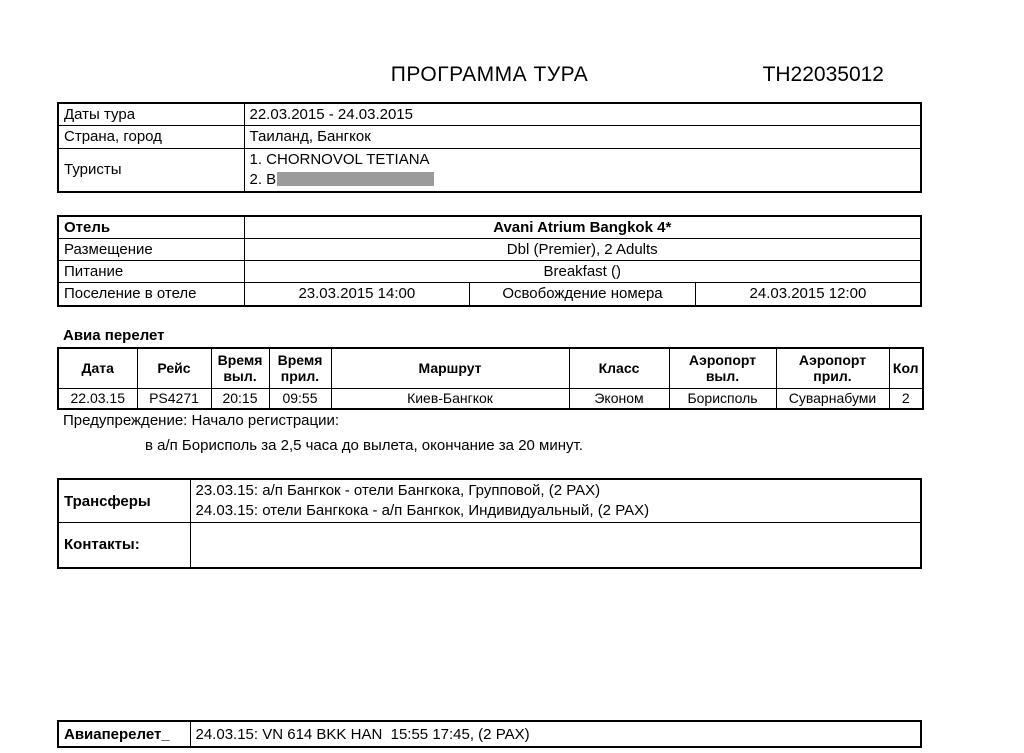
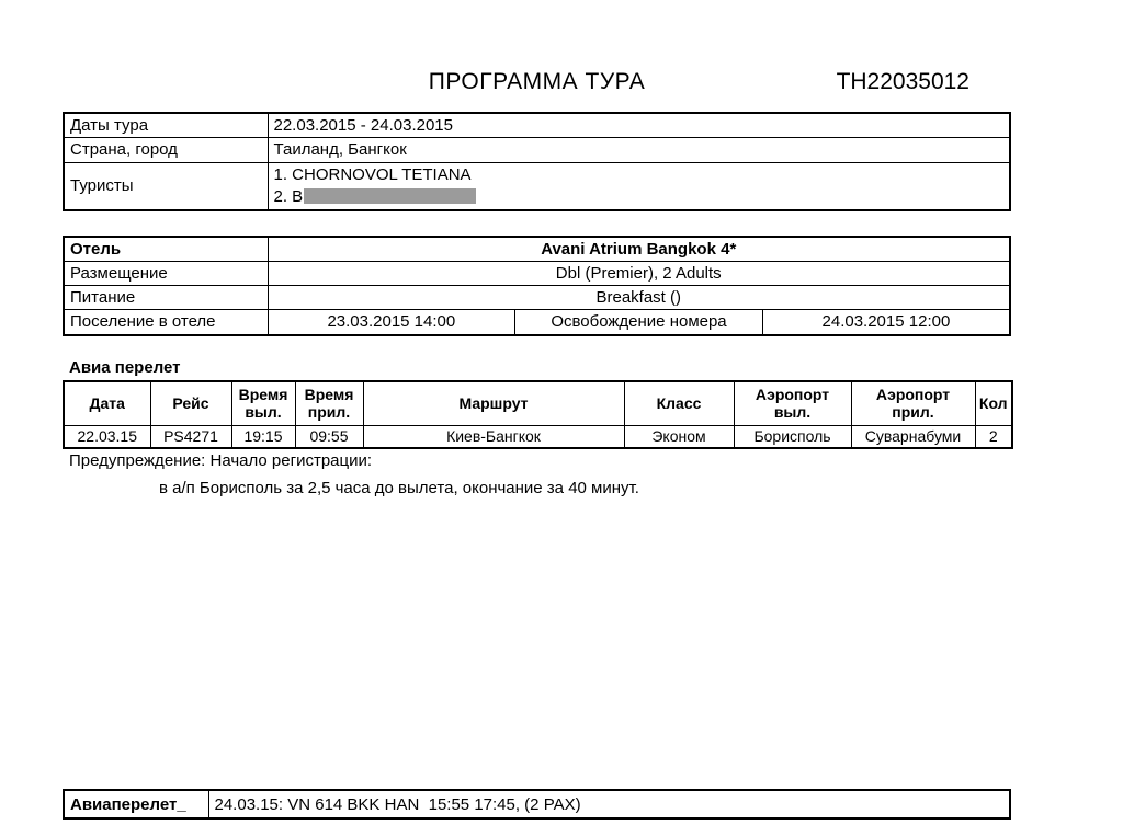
  ПРОГРАММА ТУРА
  TH22035012
  Даты тура	22.03.2015 - 24.03.2015
  Страна, город	Таиланд, Бангкок
  Туристы	1. CHORNOVOL TETIANA 2. B
  Отель	Avani Atrium Bangkok 4*
  Размещение	Dbl (Premier), 2 Adults
  Питание	Breakfast ()
  Поселение в отеле	23.03.2015 14:00	Освобождение номера	24.03.2015 12:00
  Авиа перелет
  Дата	Рейс	Время выл.	Время прил.	Маршрут	Класс	Аэропорт выл.	Аэропорт прил.	Кол
- 22.03.15	PS4271	20:15	09:55	Киев-Бангкок	Эконом	Борисполь	Суварнабуми	2
+ 22.03.15	PS4271	19:15	09:55	Киев-Бангкок	Эконом	Борисполь	Суварнабуми	2
  Предупреждение: Начало регистрации:
- в а/п Борисполь за 2,5 часа до вылета, окончание за 20 минут.
+ в а/п Борисполь за 2,5 часа до вылета, окончание за 40 минут.
- Трансферы	23.03.15: а/п Бангкок - отели Бангкока, Групповой, (2 PAX) 24.03.15: отели Бангкока - а/п Бангкок, Индивидуальный, (2 PAX)
- Контакты:
  Авиаперелет_	24.03.15: VN 614 BKK HAN 15:55 17:45, (2 PAX)
